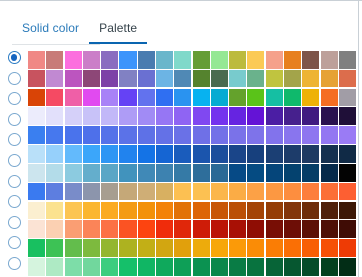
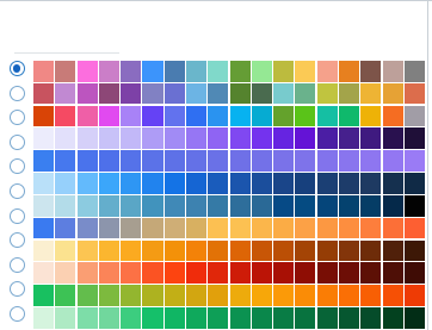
- Solid color
- Palette
